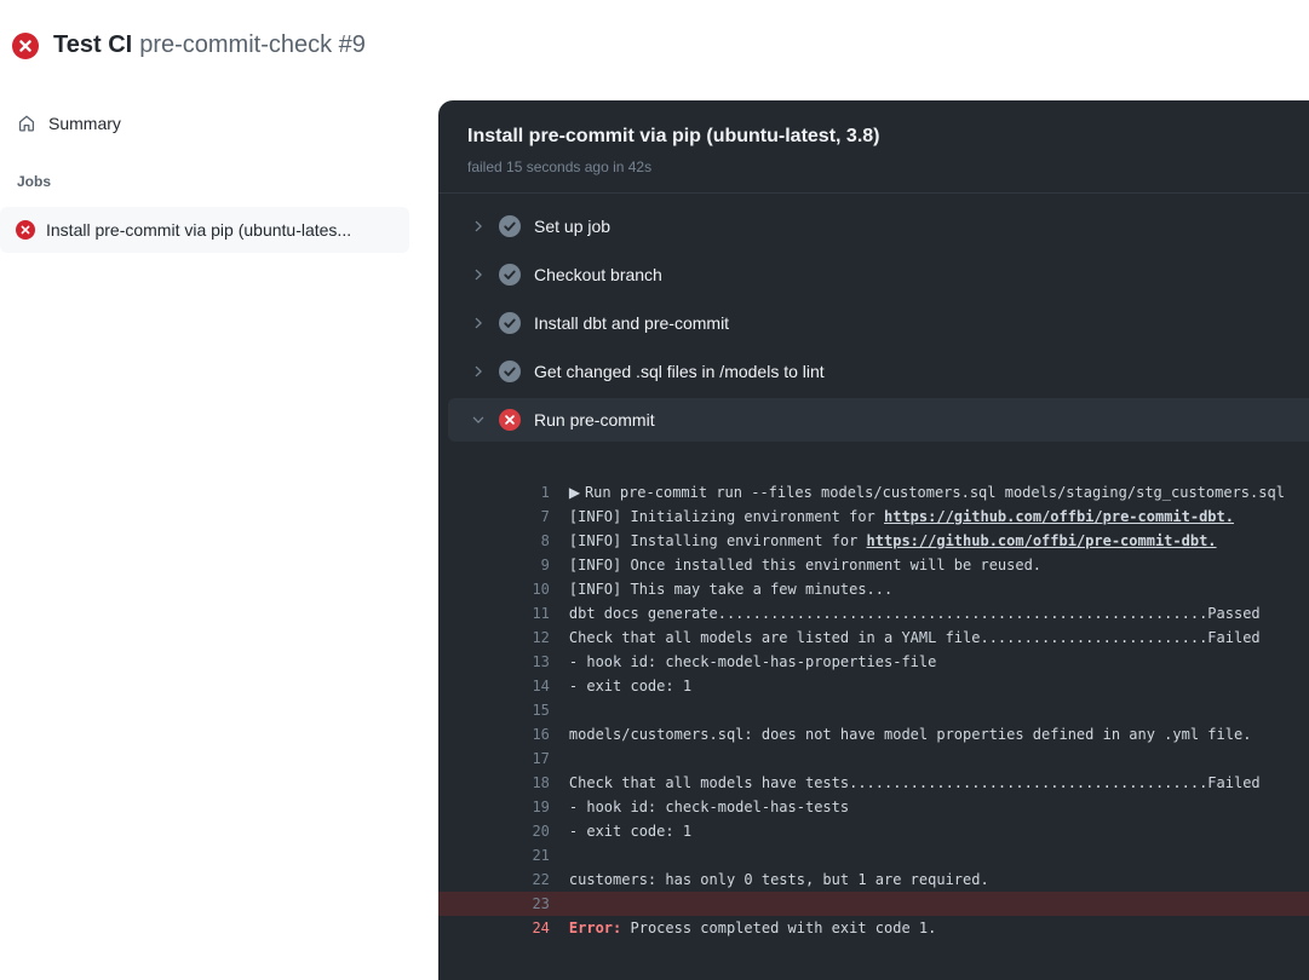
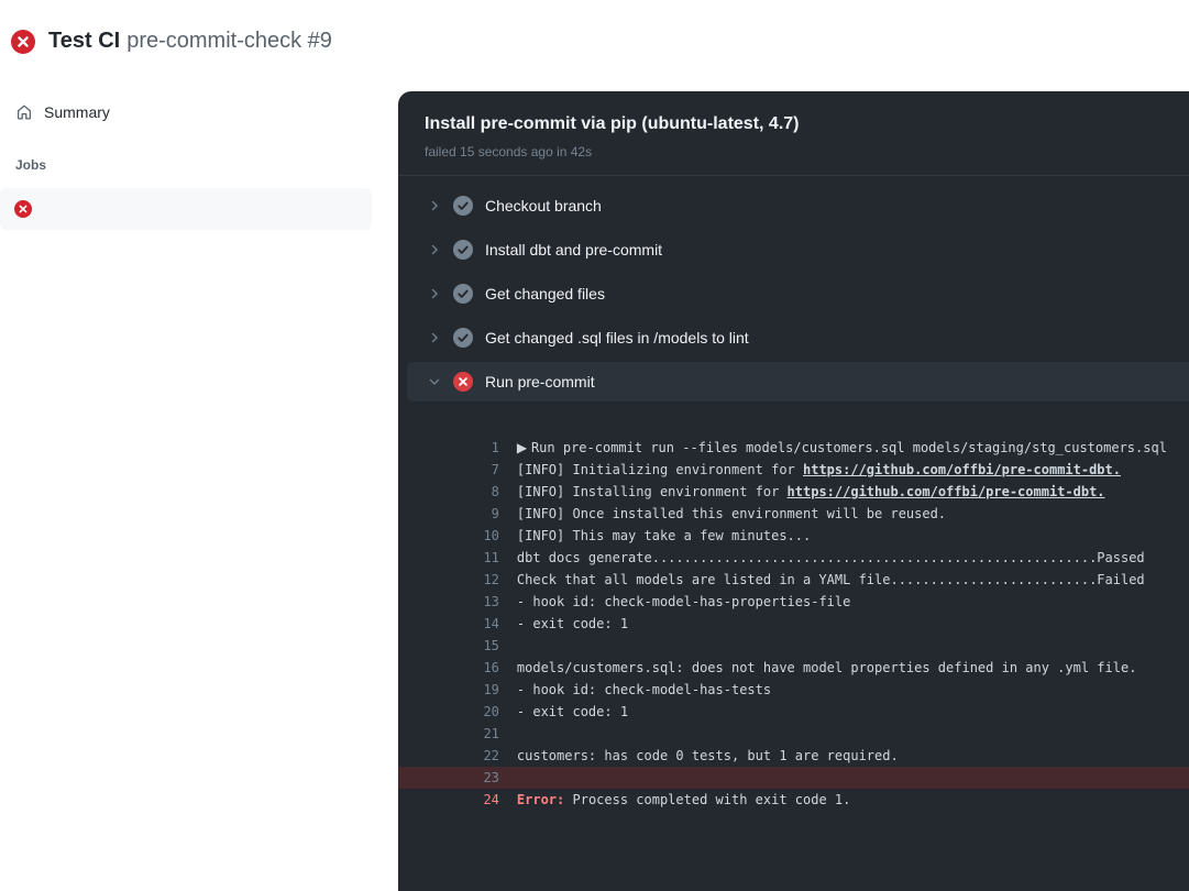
  Test CI pre-commit-check #9
  Summary
  Jobs
- Install pre-commit via pip (ubuntu-lates...
- Install pre-commit via pip (ubuntu-latest, 3.8)
+ Install pre-commit via pip (ubuntu-latest, 4.7)
  failed 15 seconds ago in 42s
- Set up job
  Checkout branch
  Install dbt and pre-commit
+ Get changed files
  Get changed .sql files in /models to lint
  Run pre-commit
  1 ▶ Run pre-commit run --files models/customers.sql models/staging/stg_customers.sql
  7 [INFO] Initializing environment for https://github.com/offbi/pre-commit-dbt.
  8 [INFO] Installing environment for https://github.com/offbi/pre-commit-dbt.
  9 [INFO] Once installed this environment will be reused.
  10 [INFO] This may take a few minutes...
  11 dbt docs generate........................................................Passed
  12 Check that all models are listed in a YAML file..........................Failed
  13 - hook id: check-model-has-properties-file
  14 - exit code: 1
  15
  16 models/customers.sql: does not have model properties defined in any .yml file.
- 17
- 18 Check that all models have tests.........................................Failed
  19 - hook id: check-model-has-tests
  20 - exit code: 1
  21
- 22 customers: has only 0 tests, but 1 are required.
+ 22 customers: has code 0 tests, but 1 are required.
  23
  24 Error: Process completed with exit code 1.
